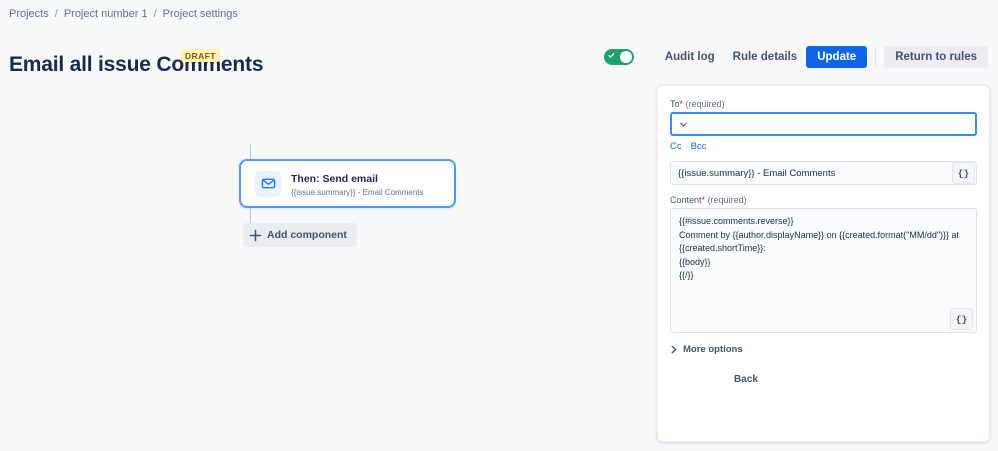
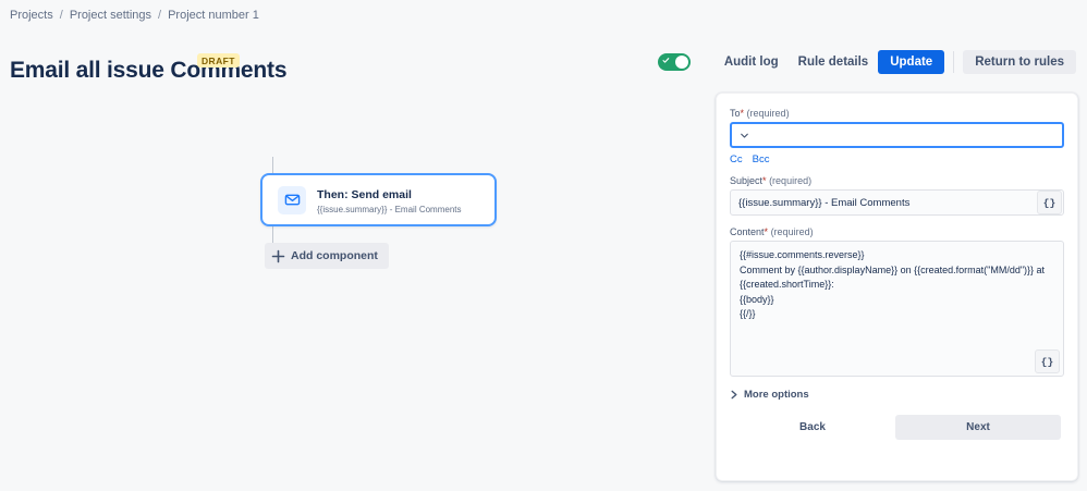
  Projects
  /
- Project number 1
+ Project settings
  /
- Project settings
+ Project number 1
  Email all issue Comments
  DRAFT
  Audit log
  Rule details
  Update
  Return to rules
  Then: Send email
  {{issue.summary}} - Email Comments
  Add component
  To* (required)
  Cc
  Bcc
+ Subject* (required)
  {{issue.summary}} - Email Comments
  {}
  Content* (required)
  {{#issue.comments.reverse}}
  Comment by {{author.displayName}} on {{created.format("MM/dd")}} at {{created.shortTime}}:
  {{body}}
  {{/}}
  {}
  More options
  Back
+ Next
